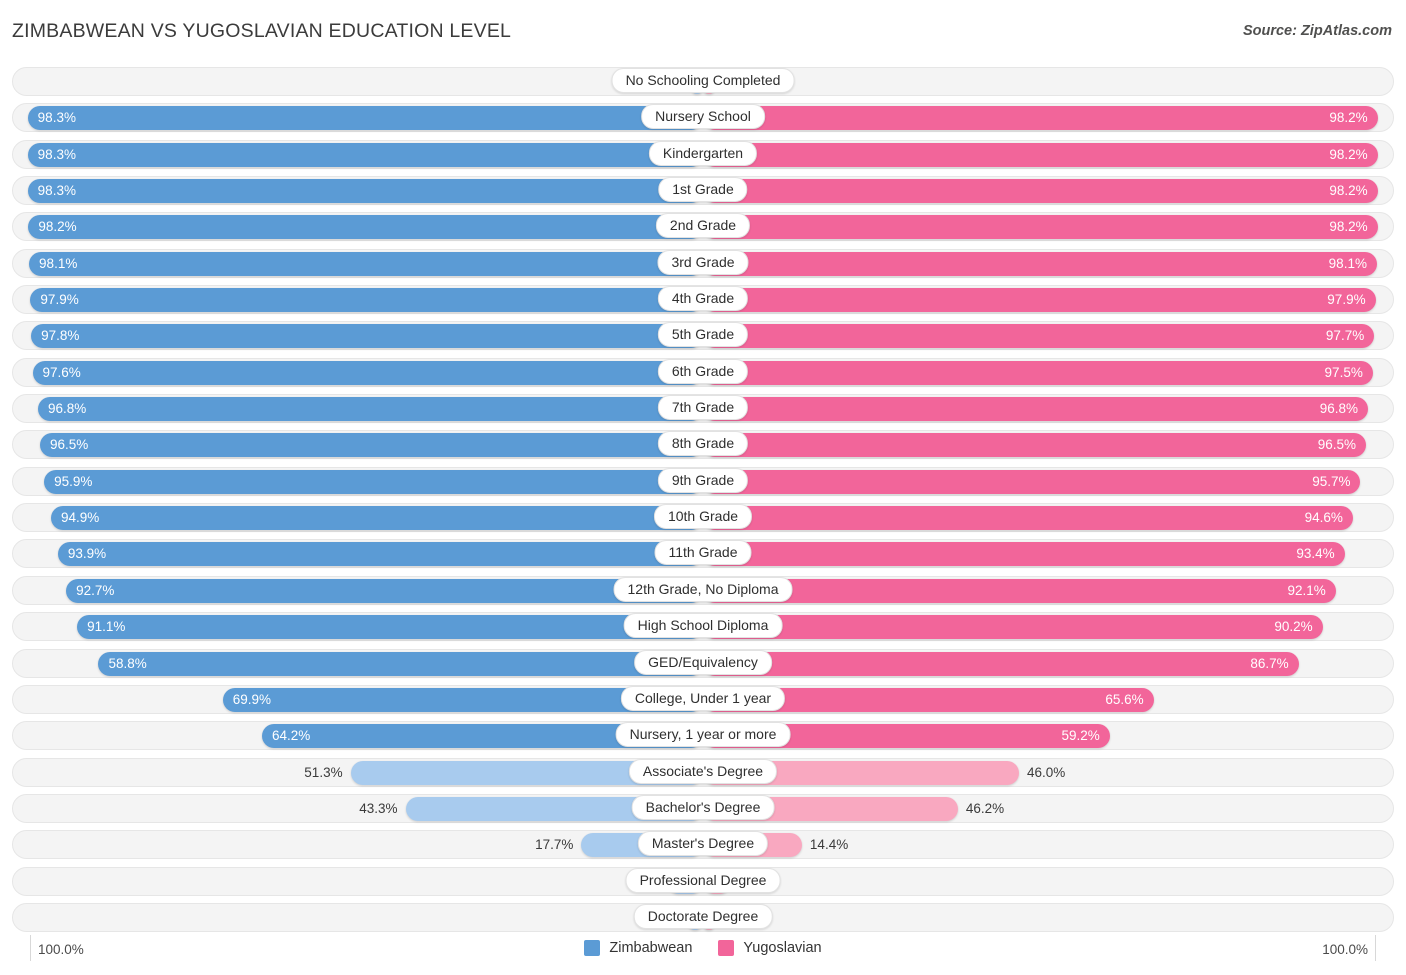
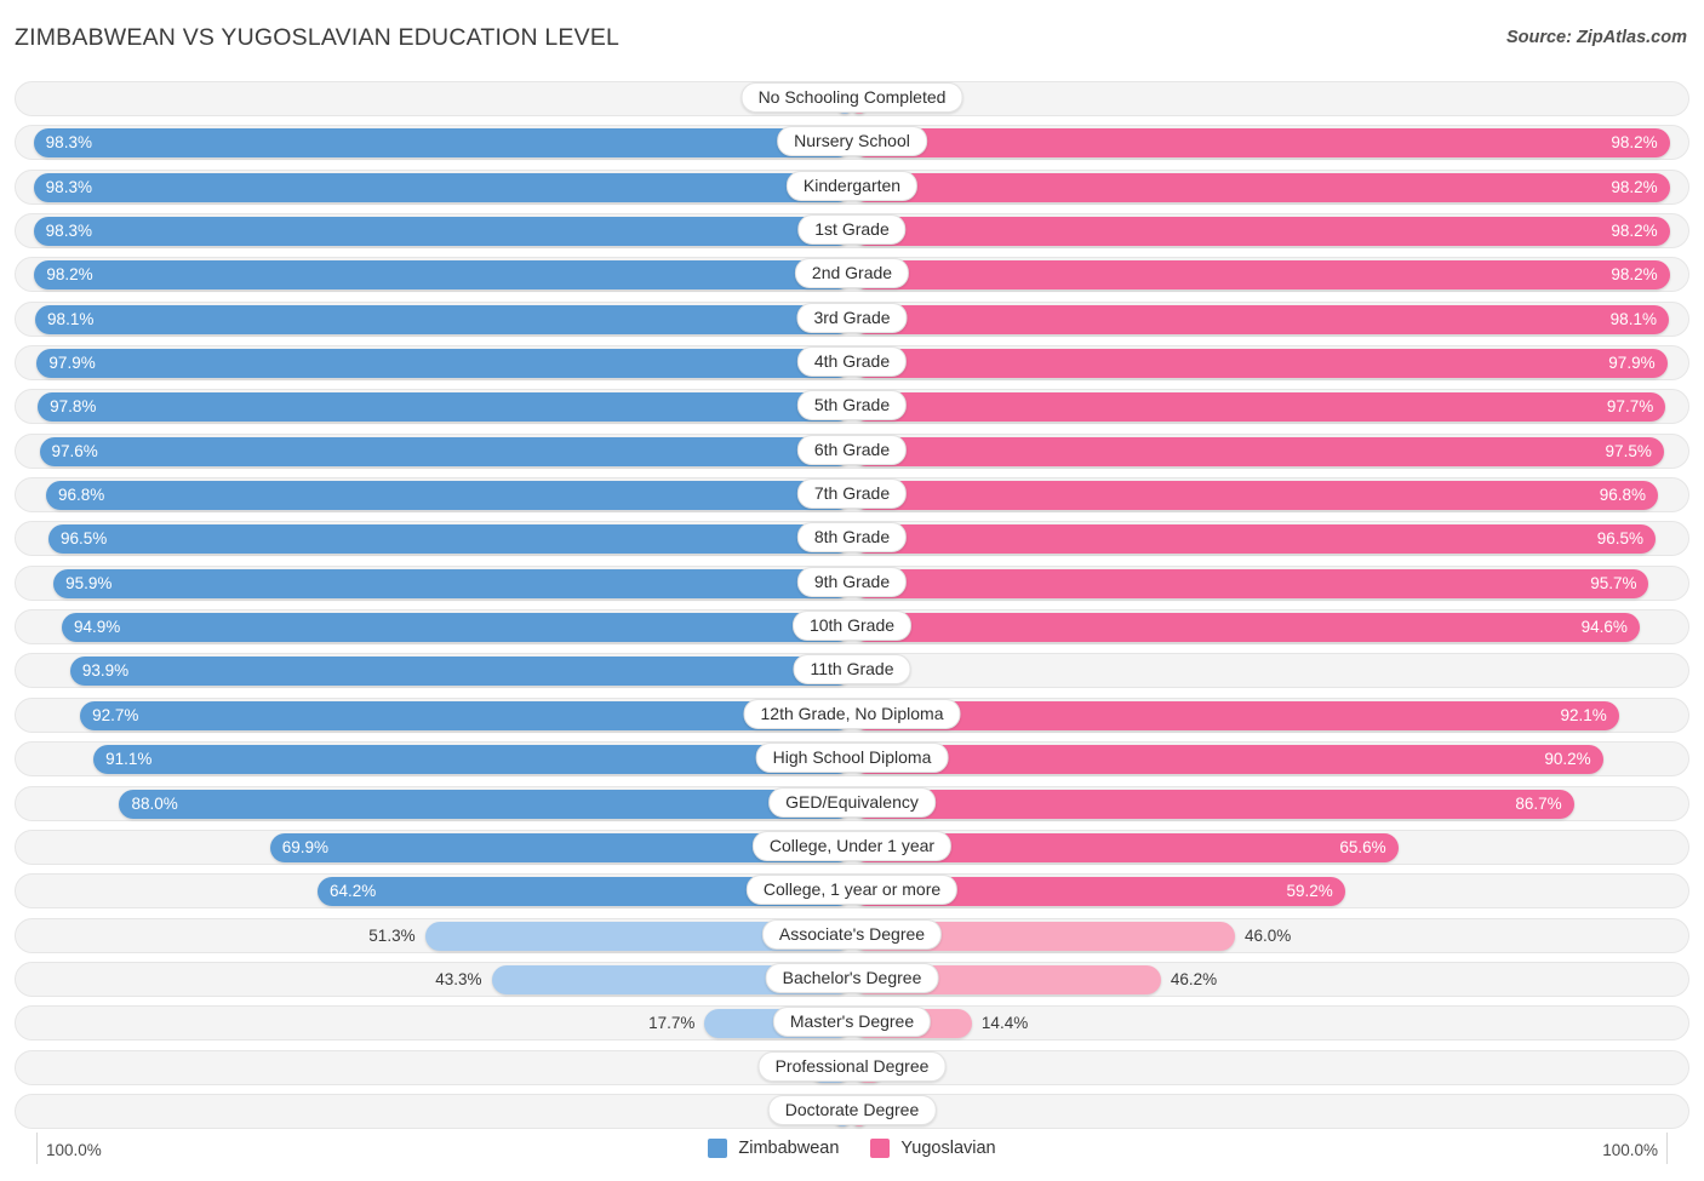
  ZIMBABWEAN VS YUGOSLAVIAN EDUCATION LEVEL
  Source: ZipAtlas.com
  No Schooling Completed
  98.3%
  98.2%
  Nursery School
  98.3%
  98.2%
  Kindergarten
  98.3%
  98.2%
  1st Grade
  98.2%
  98.2%
  2nd Grade
  98.1%
  98.1%
  3rd Grade
  97.9%
  97.9%
  4th Grade
  97.8%
  97.7%
  5th Grade
  97.6%
  97.5%
  6th Grade
  96.8%
  96.8%
  7th Grade
  96.5%
  96.5%
  8th Grade
  95.9%
  95.7%
  9th Grade
  94.9%
  94.6%
  10th Grade
  93.9%
- 93.4%
  11th Grade
  92.7%
  92.1%
  12th Grade, No Diploma
  91.1%
  90.2%
  High School Diploma
- 58.8%
+ 88.0%
  86.7%
  GED/Equivalency
  69.9%
  65.6%
  College, Under 1 year
  64.2%
  59.2%
- Nursery, 1 year or more
+ College, 1 year or more
  51.3%
  46.0%
  Associate's Degree
  43.3%
  46.2%
  Bachelor's Degree
  17.7%
  14.4%
  Master's Degree
  Professional Degree
  Doctorate Degree
  100.0%
  100.0%
  Zimbabwean
  Yugoslavian
